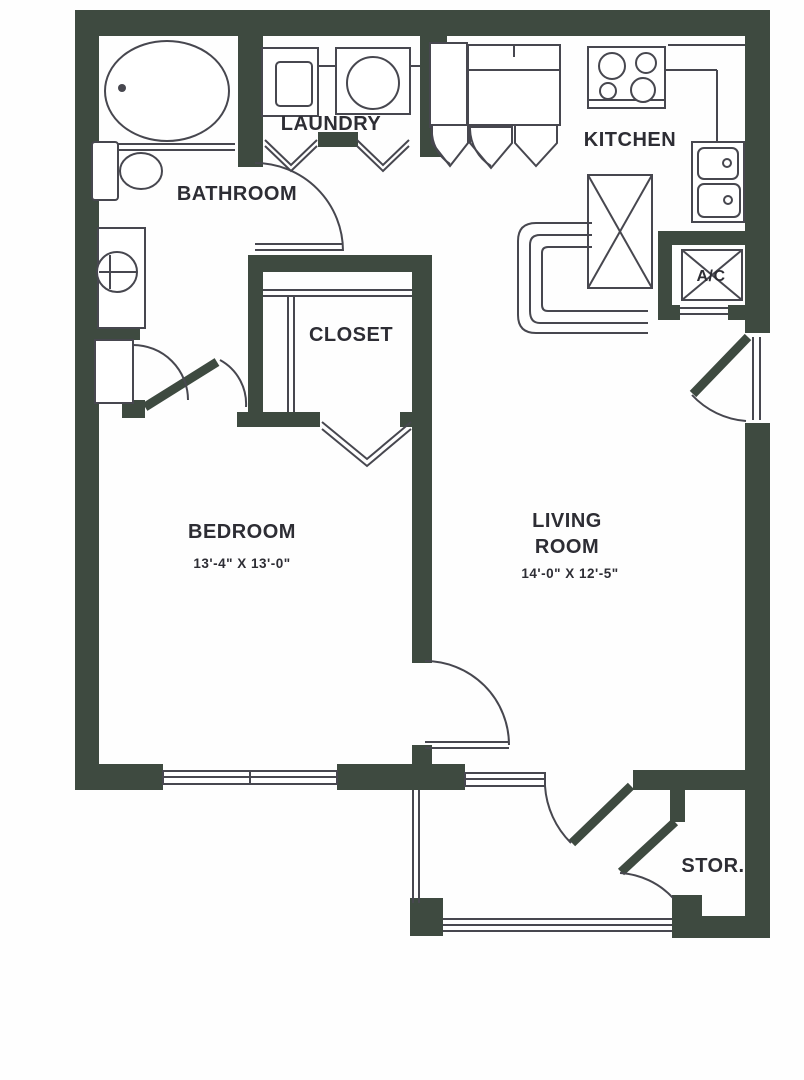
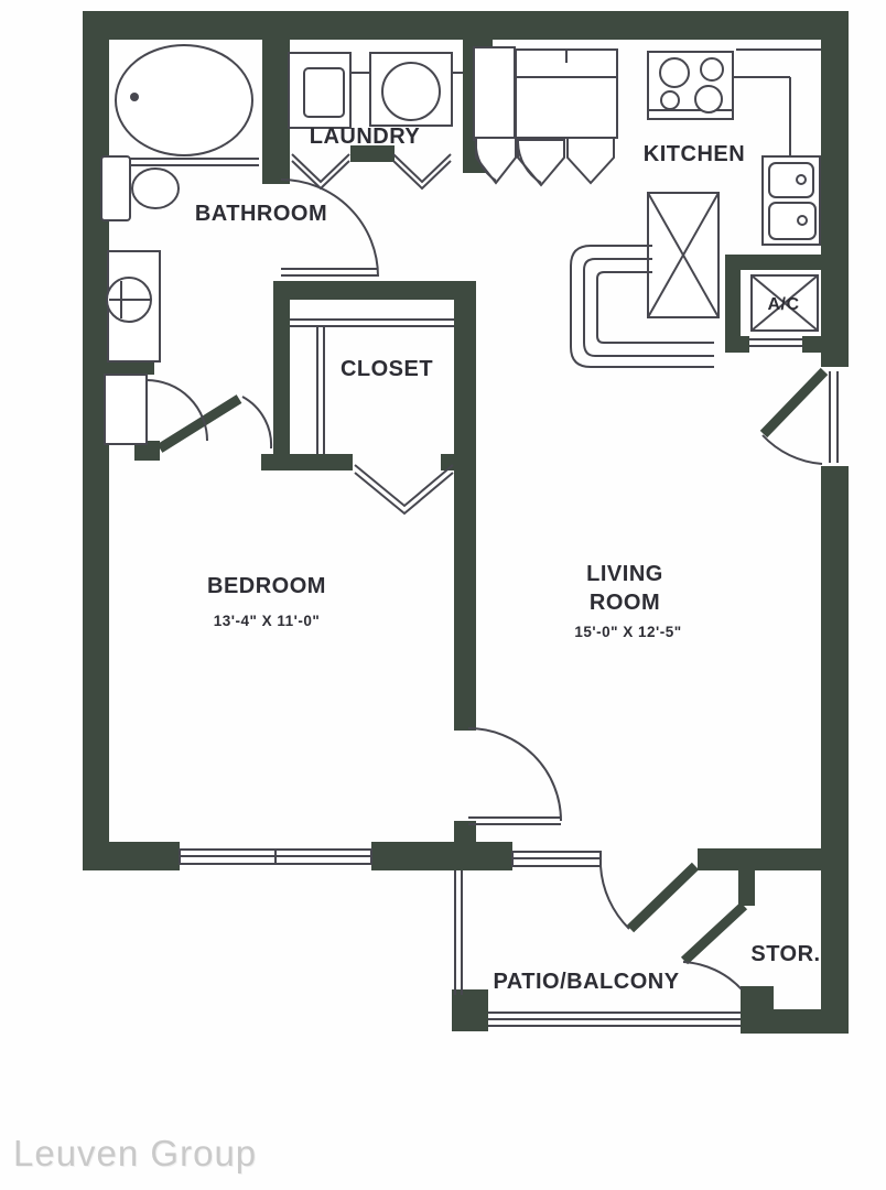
  BATHROOM
  LAUNDRY
  KITCHEN
  CLOSET
  BEDROOM
- 13'-4" X 13'-0"
+ 13'-4" X 11'-0"
  LIVING
  ROOM
- 14'-0" X 12'-5"
+ 15'-0" X 12'-5"
  A/C
  STOR.
+ PATIO/BALCONY
+ Leuven Group
